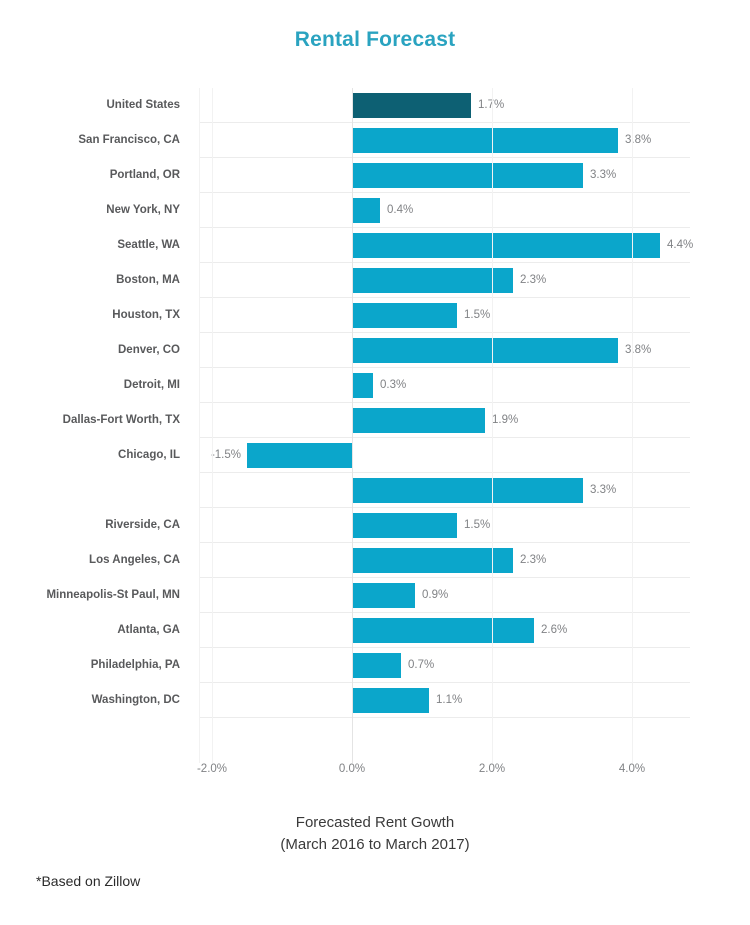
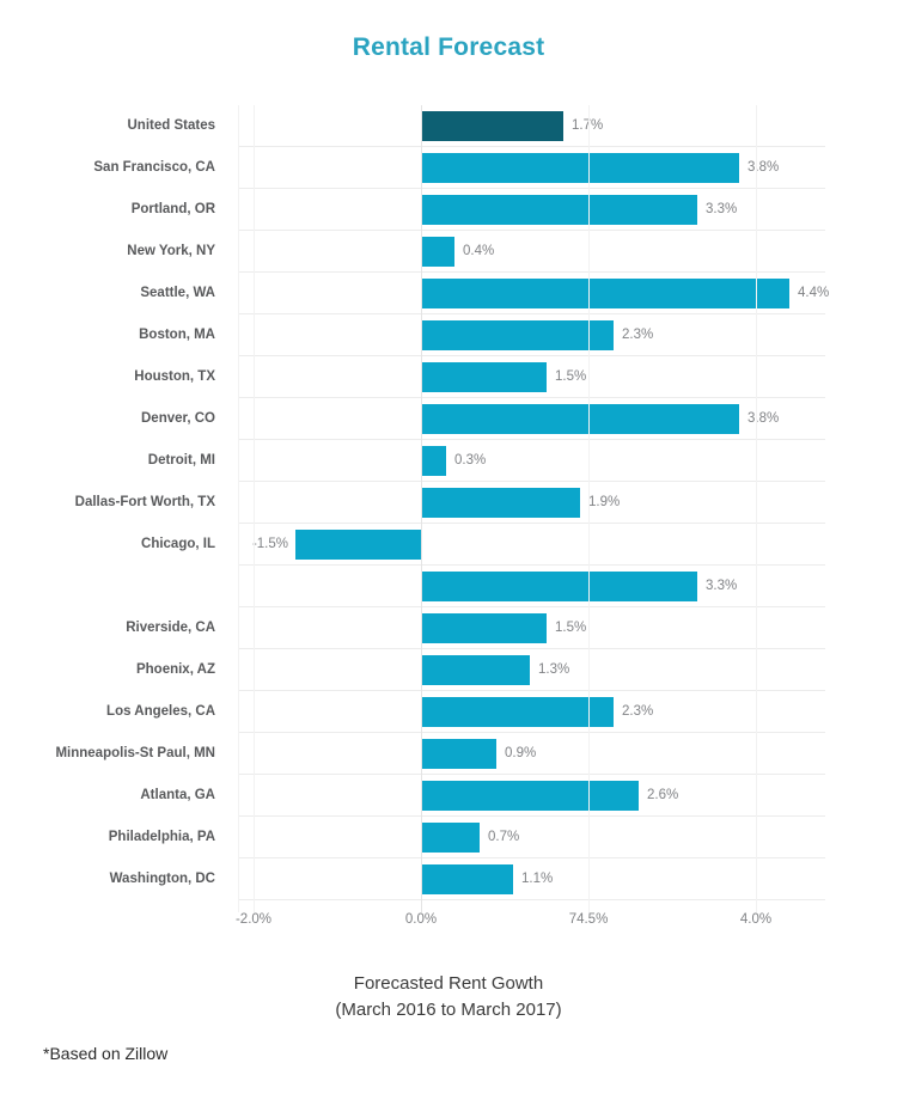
  Rental Forecast
  United States
  1.7%
  San Francisco, CA
  38%
  Portland, OR
  3.3%
  New York, NY
  0.4%
  Seattle, WA
  4.4%
  Boston, MA
  2.3%
  Houston, TX
  1.5%
  Denver, CO
  38%
  Detroit, MI
  0.3%
  Dallas-Fort Worth, TX
  1.9%
  Chicago, IL
  1.5%
  3.3%
  Riverside, CA
  1.5%
+ Phoenix, AZ
+ 1.3%
  Los Angeles, CA
  2.3%
  Minneapolis-St Paul, MN
  0.9%
  Atlanta, GA
  2.6%
  Philadelphia, PA
  0.7%
  Washington, DC
  1.1%
  -2.0%
  0.0%
- 2.0%
+ 74.5%
  4.0%
  Forecasted Rent Gowth
  (March 2016 to March 2017)
  *Based on Zillow
